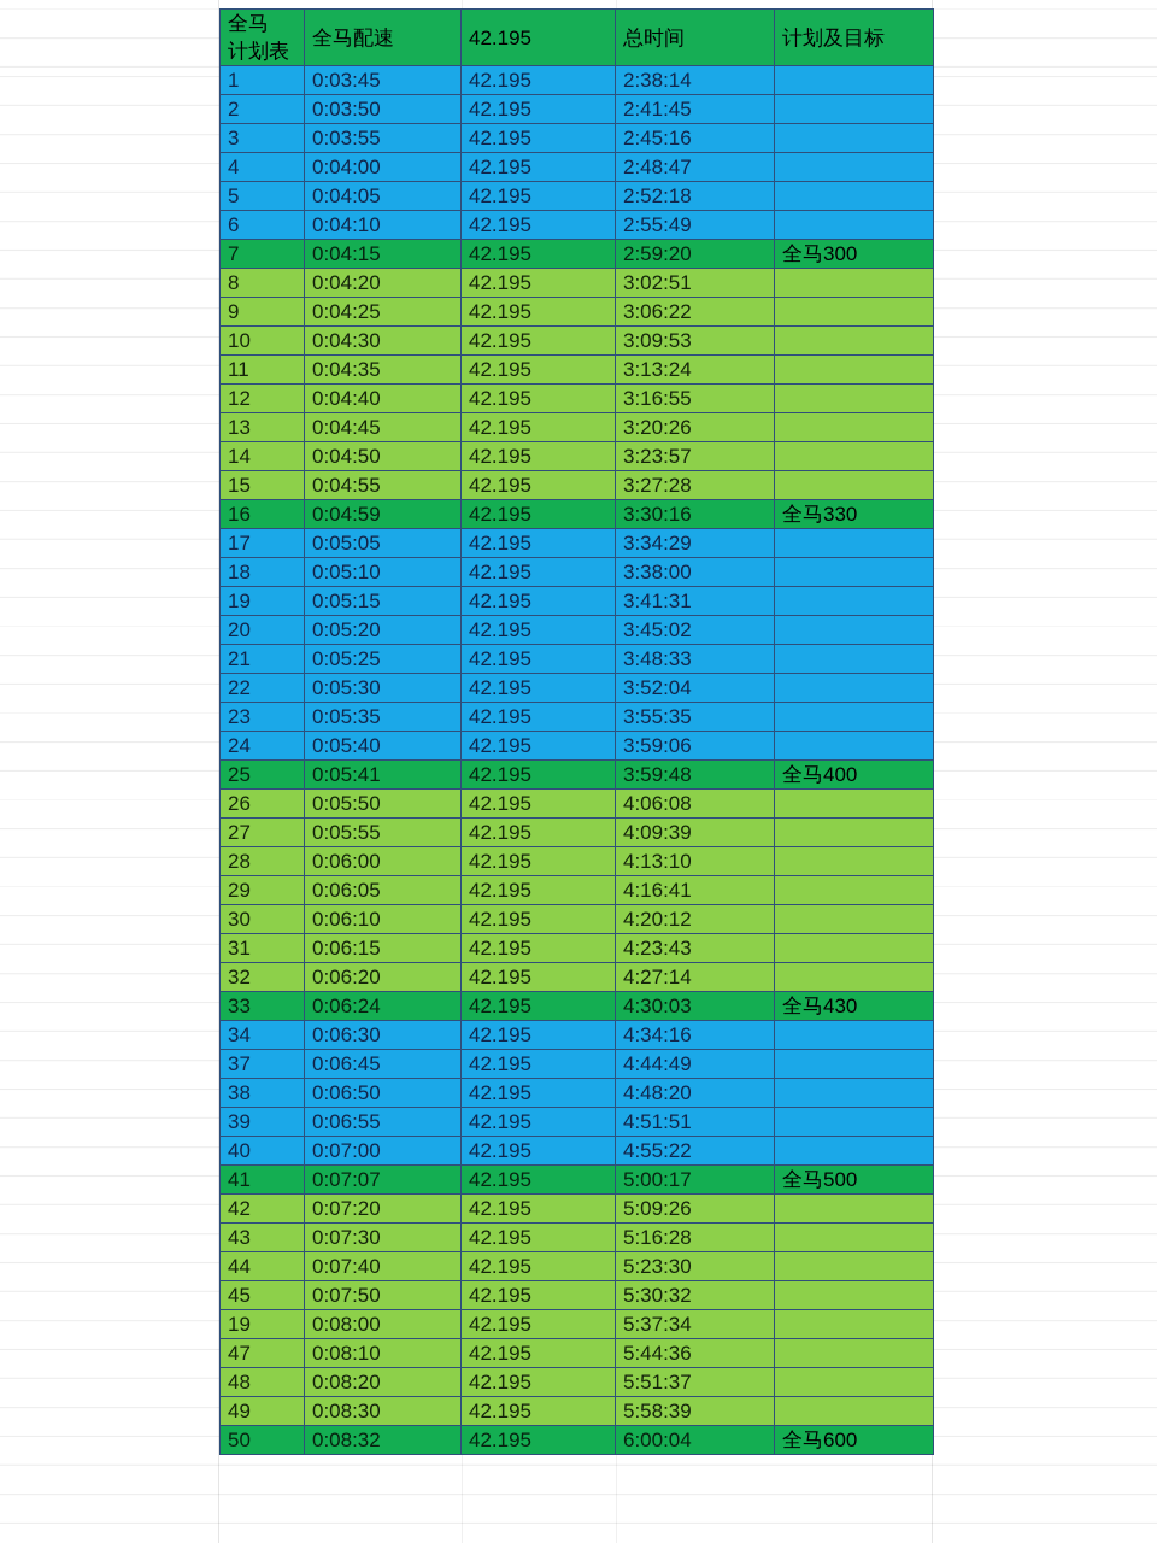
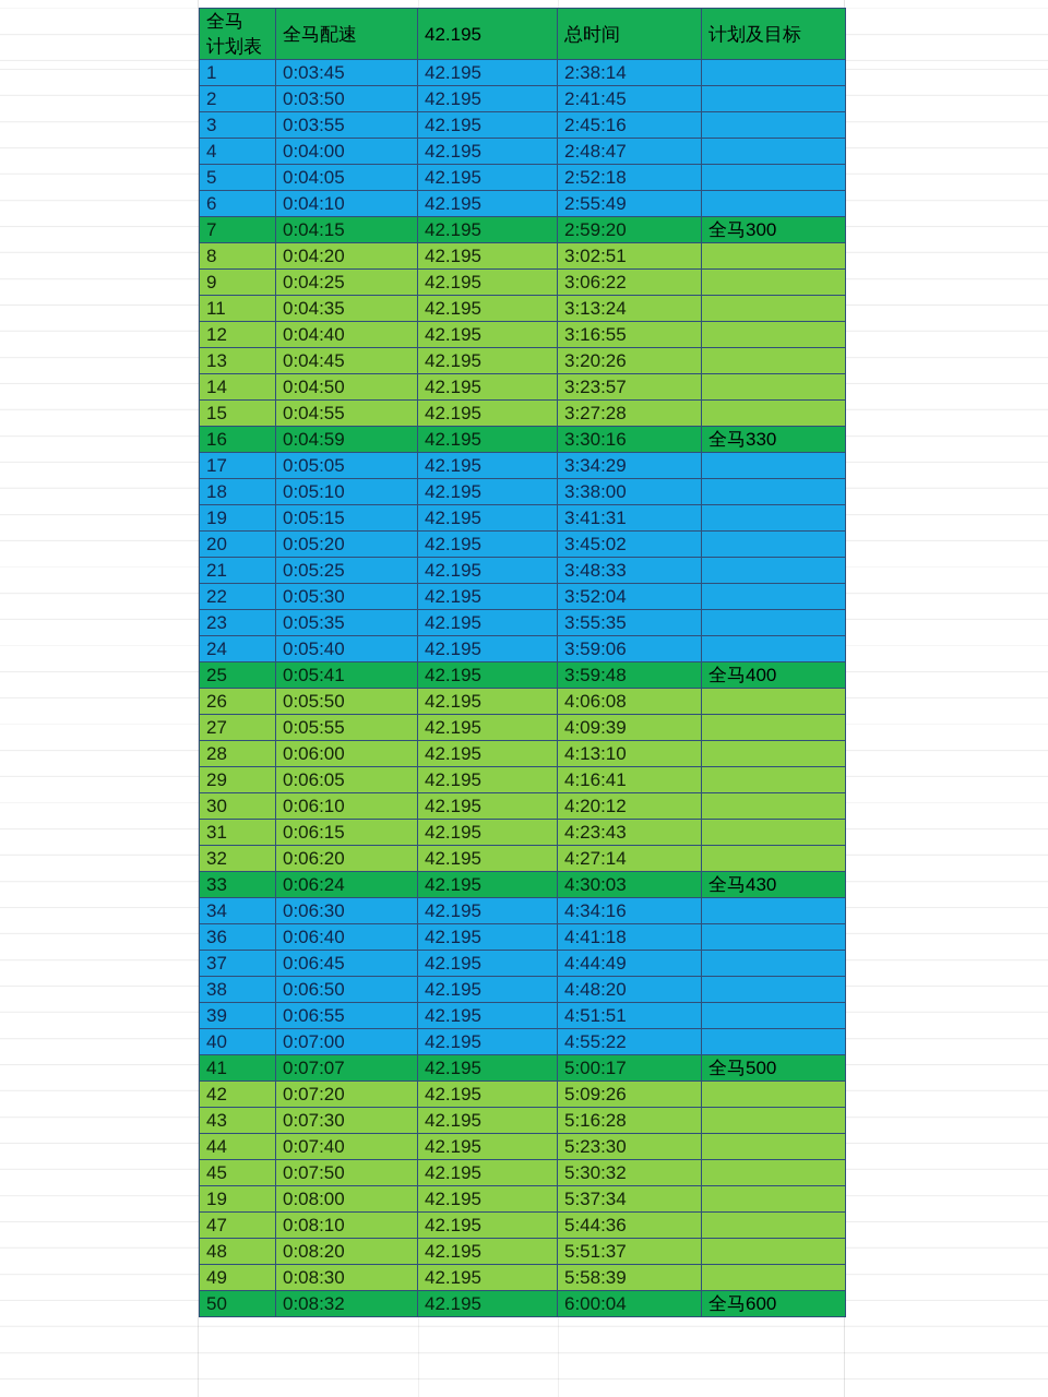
  全马 计划表	全马配速	42.195	总时间	计划及目标
  1	0:03:45	42.195	2:38:14
  2	0:03:50	42.195	2:41:45
  3	0:03:55	42.195	2:45:16
  4	0:04:00	42.195	2:48:47
  5	0:04:05	42.195	2:52:18
  6	0:04:10	42.195	2:55:49
  7	0:04:15	42.195	2:59:20	全马300
  8	0:04:20	42.195	3:02:51
  9	0:04:25	42.195	3:06:22
- 10	0:04:30	42.195	3:09:53
  11	0:04:35	42.195	3:13:24
  12	0:04:40	42.195	3:16:55
  13	0:04:45	42.195	3:20:26
  14	0:04:50	42.195	3:23:57
  15	0:04:55	42.195	3:27:28
  16	0:04:59	42.195	3:30:16	全马330
  17	0:05:05	42.195	3:34:29
  18	0:05:10	42.195	3:38:00
  19	0:05:15	42.195	3:41:31
  20	0:05:20	42.195	3:45:02
  21	0:05:25	42.195	3:48:33
  22	0:05:30	42.195	3:52:04
  23	0:05:35	42.195	3:55:35
  24	0:05:40	42.195	3:59:06
  25	0:05:41	42.195	3:59:48	全马400
  26	0:05:50	42.195	4:06:08
  27	0:05:55	42.195	4:09:39
  28	0:06:00	42.195	4:13:10
  29	0:06:05	42.195	4:16:41
  30	0:06:10	42.195	4:20:12
  31	0:06:15	42.195	4:23:43
  32	0:06:20	42.195	4:27:14
  33	0:06:24	42.195	4:30:03	全马430
  34	0:06:30	42.195	4:34:16
+ 36	0:06:40	42.195	4:41:18
  37	0:06:45	42.195	4:44:49
  38	0:06:50	42.195	4:48:20
  39	0:06:55	42.195	4:51:51
  40	0:07:00	42.195	4:55:22
  41	0:07:07	42.195	5:00:17	全马500
  42	0:07:20	42.195	5:09:26
  43	0:07:30	42.195	5:16:28
  44	0:07:40	42.195	5:23:30
  45	0:07:50	42.195	5:30:32
  19	0:08:00	42.195	5:37:34
  47	0:08:10	42.195	5:44:36
  48	0:08:20	42.195	5:51:37
  49	0:08:30	42.195	5:58:39
  50	0:08:32	42.195	6:00:04	全马600
